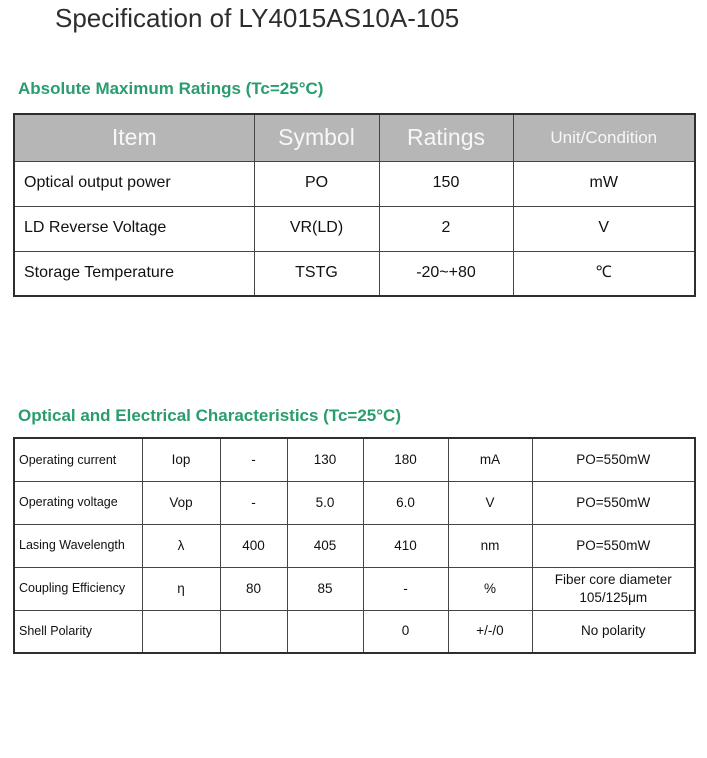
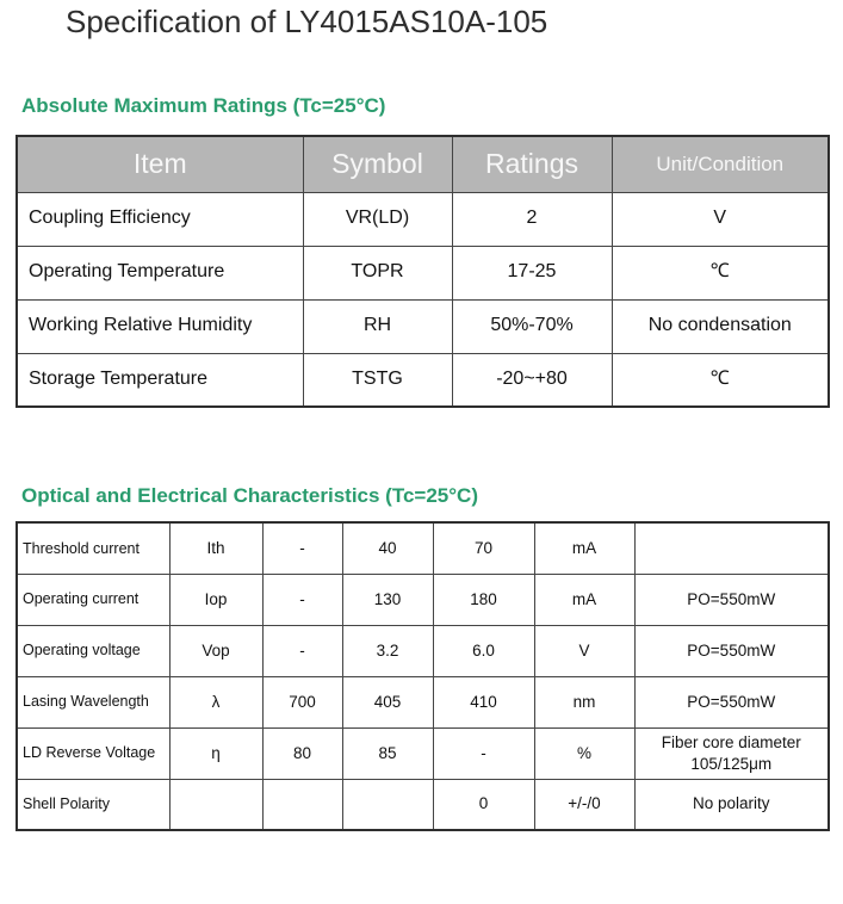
  Specification of LY4015AS10A-105
  Absolute Maximum Ratings (Tc=25°C)
  Item	Symbol	Ratings	Unit/Condition
- Optical output power	PO	150	mW
- LD Reverse Voltage	VR(LD)	2	V
+ Coupling Efficiency	VR(LD)	2	V
+ Operating Temperature	TOPR	17-25	℃
+ Working Relative Humidity	RH	50%-70%	No condensation
  Storage Temperature	TSTG	-20~+80	℃
  Optical and Electrical Characteristics (Tc=25°C)
+ Threshold current	Ith	-	40	70	mA
  Operating current	Iop	-	130	180	mA	PO=550mW
- Operating voltage	Vop	-	5.0	6.0	V	PO=550mW
+ Operating voltage	Vop	-	3.2	6.0	V	PO=550mW
- Lasing Wavelength	λ	400	405	410	nm	PO=550mW
+ Lasing Wavelength	λ	700	405	410	nm	PO=550mW
- Coupling Efficiency	η	80	85	-	%	Fiber core diameter 105/125μm
+ LD Reverse Voltage	η	80	85	-	%	Fiber core diameter 105/125μm
  Shell Polarity				0	+/-/0	No polarity
